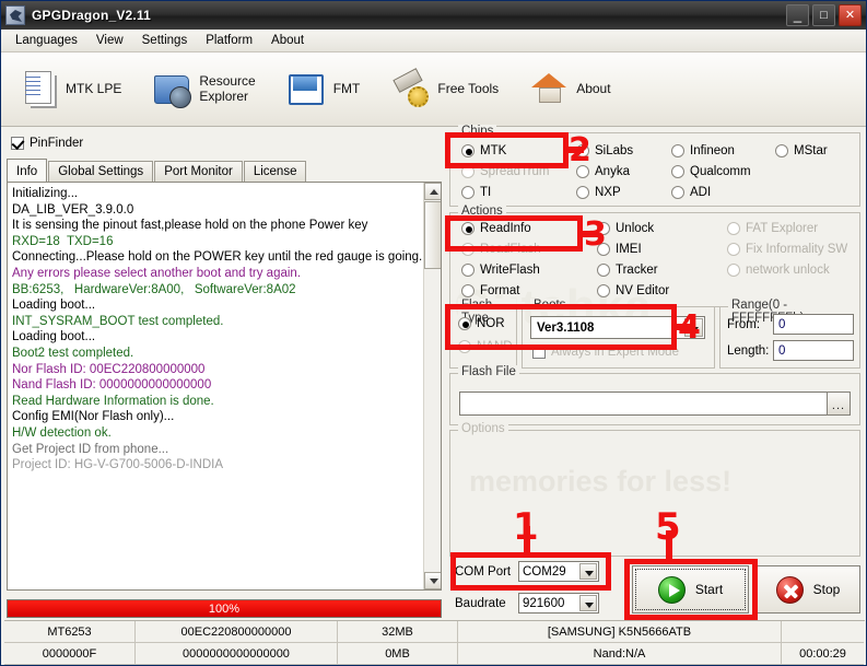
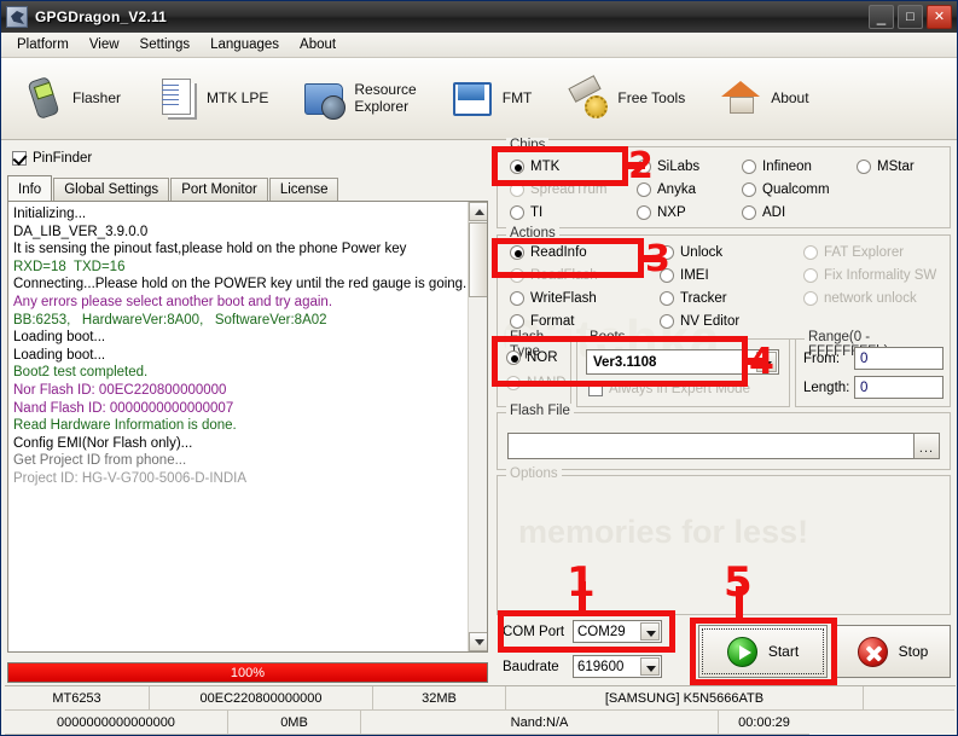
  GPGDragon_V2.11
  _
  □
  ✕
- Languages
+ Platform
  View
  Settings
- Platform
+ Languages
  About
+ Flasher
  MTK LPE
  Resource
  Explorer
  FMT
  Free Tools
  About
  PinFinder
  Info
  Global Settings
  Port Monitor
  License
  Initializing...
  DA_LIB_VER_3.9.0.0
  It is sensing the pinout fast,please hold on the phone Power key
  RXD=18 TXD=16
  Connecting...Please hold on the POWER key until the red gauge is going.
  Any errors please select another boot and try again.
  BB:6253, HardwareVer:8A00, SoftwareVer:8A02
  Loading boot...
- INT_SYSRAM_BOOT test completed.
  Loading boot...
  Boot2 test completed.
  Nor Flash ID: 00EC220800000000
- Nand Flash ID: 0000000000000000
+ Nand Flash ID: 0000000000000007
  Read Hardware Information is done.
  Config EMI(Nor Flash only)...
- H/W detection ok.
  Get Project ID from phone...
  Project ID: HG-V-G700-5006-D-INDIA
  100%
  Chips
  MTK
  SiLabs
  Infineon
  MStar
  SpreadTrum
  Anyka
  Qualcomm
  TI
  NXP
  ADI
  Actions
  ReadInfo
  ReadFlash
  WriteFlash
  Format
  Unlock
  IMEI
  Tracker
  NV Editor
  FAT Explorer
  Fix Informality SW
  network unlock
  Flash ype
  NOR
  NAND
  Boots
  Ver3.1108
  Always in Expert Mode
  Range(0 - FFFFF
  From:
  0
  Length:
  0
  Flash File
  ...
  Options
  COM Port
  COM29
  Baudrate
- 921600
+ 619600
  Start
  Stop
  MT6253
  00EC220800000000
  32MB
  [SAMSUNG] K5N5666ATB
- 0000000F
  0000000000000000
  0MB
  Nand:N/A
  00:00:29
  2
  3
  4
  1
  5
